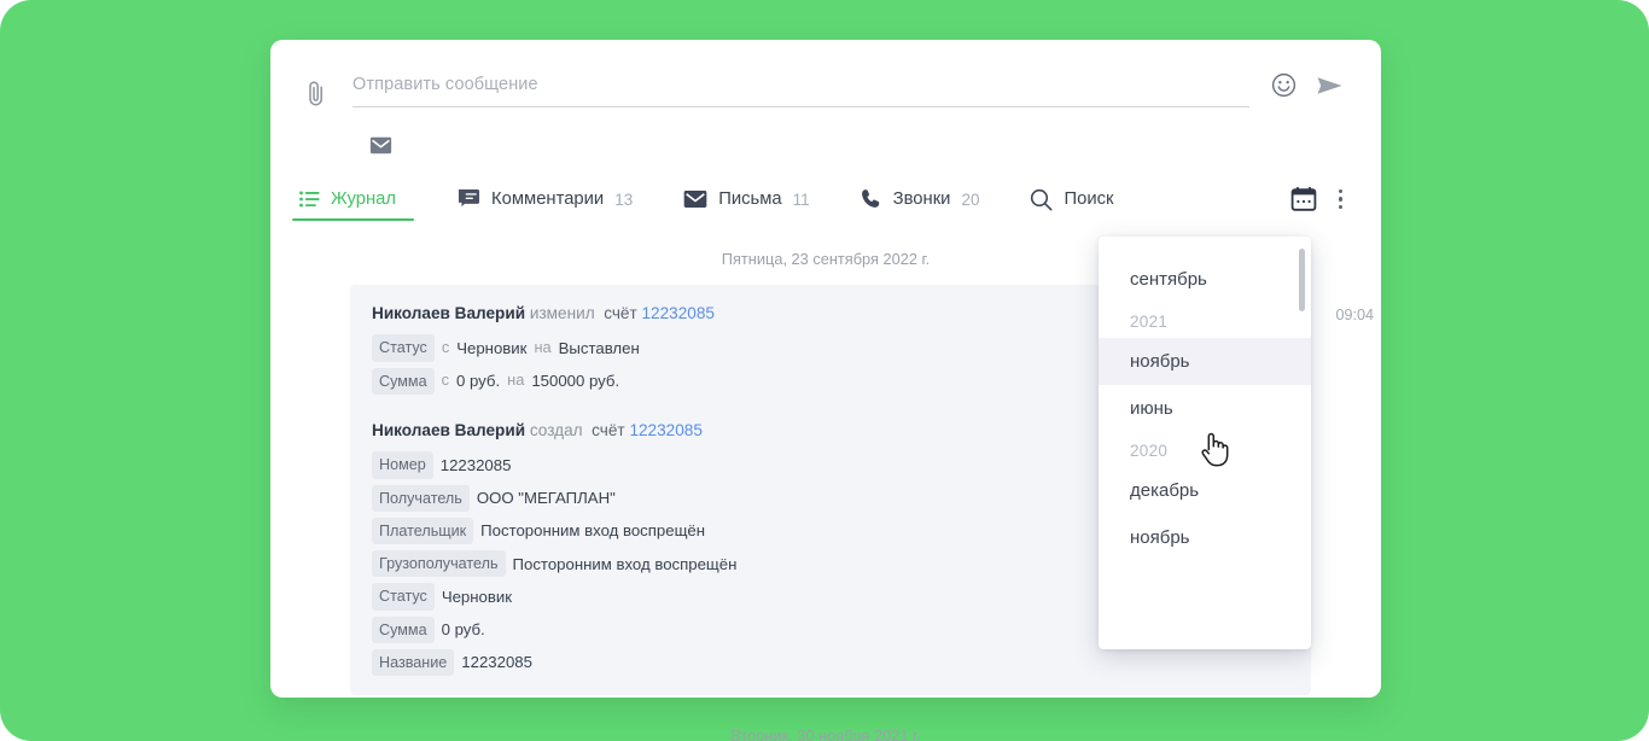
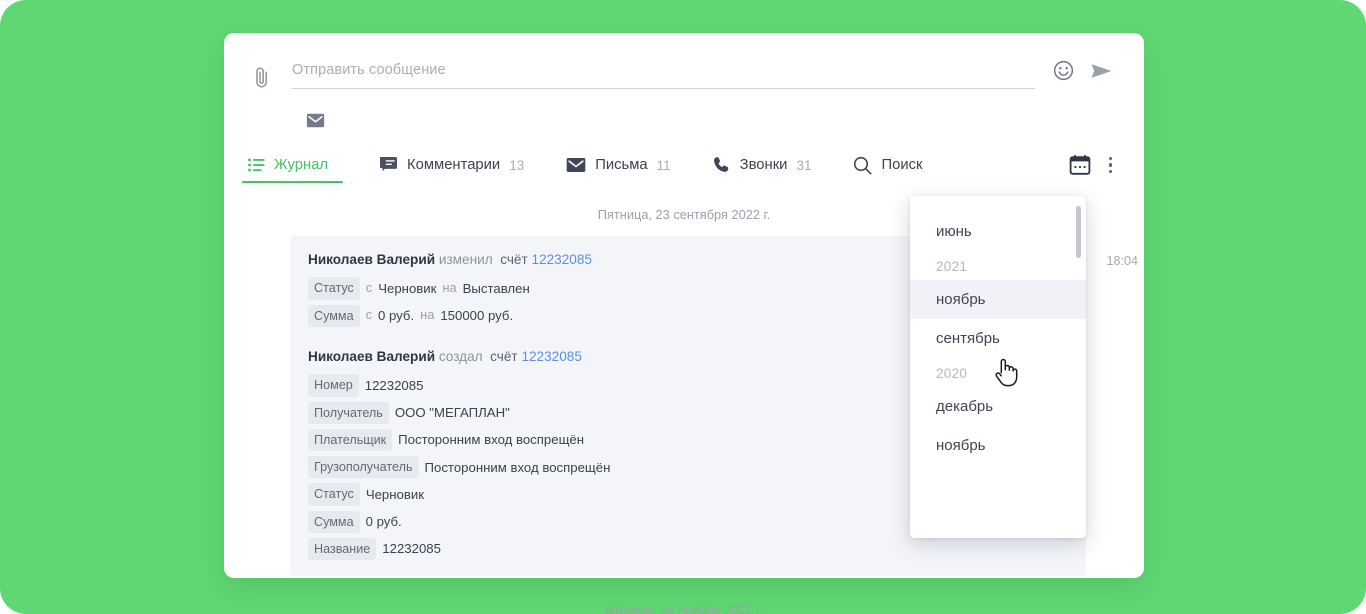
  Отправить сообщение
  Журнал
  Комментарии
  13
  Письма
  11
  Звонки
- 20
+ 31
  Поиск
  Пятница, 23 сентября 2022 г.
- 09:04
+ 18:04
  Николаев Валерий изменил счёт 12232085
  Статус
  с
  Черновик
  на
  Выставлен
  Сумма
  с
  0 руб.
  на
  150000 руб.
  Николаев Валерий создал счёт 12232085
  Номер
  12232085
  Получатель
  ООО "МЕГАПЛАН"
  Плательщик
  Посторонним вход воспрещён
  Грузополучатель
  Посторонним вход воспрещён
  Статус
  Черновик
  Сумма
  0 руб.
  Название
  12232085
  Вторник, 30 ноября 2021 г.
- сентябрь
+ июнь
  2021
  ноябрь
- июнь
+ сентябрь
  2020
  декабрь
  ноябрь
